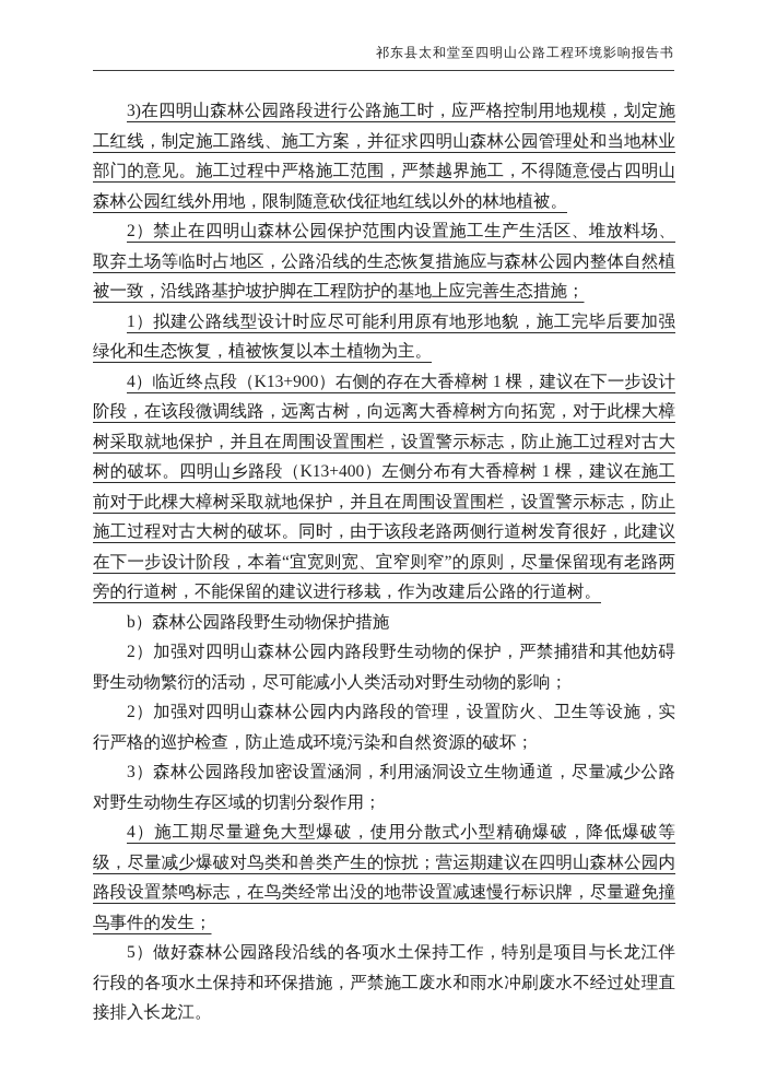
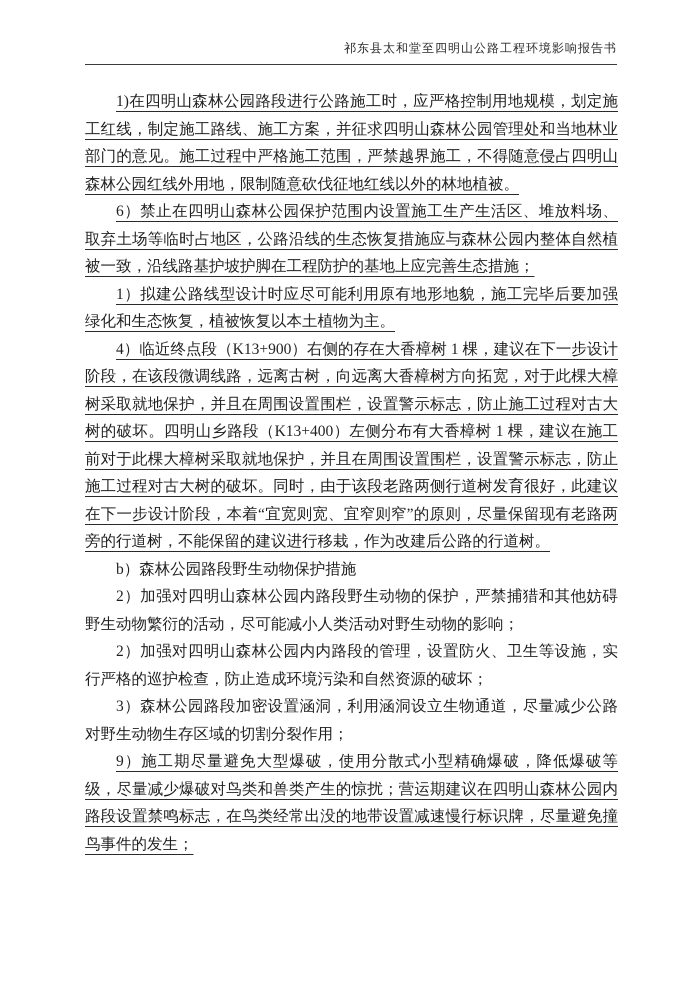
  祁东县太和堂至四明山公路工程环境影响报告书
- 3)在四明山森林公园路段进行公路施工时，应严格控制用地规模，划定施工红线，制定施工路线、施工方案，并征求四明山森林公园管理处和当地林业部门的意见。施工过程中严格施工范围，严禁越界施工，不得随意侵占四明山森林公园红线外用地，限制随意砍伐征地红线以外的林地植被。
+ 1)在四明山森林公园路段进行公路施工时，应严格控制用地规模，划定施工红线，制定施工路线、施工方案，并征求四明山森林公园管理处和当地林业部门的意见。施工过程中严格施工范围，严禁越界施工，不得随意侵占四明山森林公园红线外用地，限制随意砍伐征地红线以外的林地植被。
- 2）禁止在四明山森林公园保护范围内设置施工生产生活区、堆放料场、取弃土场等临时占地区，公路沿线的生态恢复措施应与森林公园内整体自然植被一致，沿线路基护坡护脚在工程防护的基地上应完善生态措施；
+ 6）禁止在四明山森林公园保护范围内设置施工生产生活区、堆放料场、取弃土场等临时占地区，公路沿线的生态恢复措施应与森林公园内整体自然植被一致，沿线路基护坡护脚在工程防护的基地上应完善生态措施；
  1）拟建公路线型设计时应尽可能利用原有地形地貌，施工完毕后要加强绿化和生态恢复，植被恢复以本土植物为主。
  4）临近终点段（K13+900）右侧的存在大香樟树 1 棵，建议在下一步设计阶段，在该段微调线路，远离古树，向远离大香樟树方向拓宽，对于此棵大樟树采取就地保护，并且在周围设置围栏，设置警示标志，防止施工过程对古大树的破坏。四明山乡路段（K13+400）左侧分布有大香樟树 1 棵，建议在施工前对于此棵大樟树采取就地保护，并且在周围设置围栏，设置警示标志，防止施工过程对古大树的破坏。同时，由于该段老路两侧行道树发育很好，此建议在下一步设计阶段，本着“宜宽则宽、宜窄则窄”的原则，尽量保留现有老路两旁的行道树，不能保留的建议进行移栽，作为改建后公路的行道树。
  b）森林公园路段野生动物保护措施
  2）加强对四明山森林公园内路段野生动物的保护，严禁捕猎和其他妨碍野生动物繁衍的活动，尽可能减小人类活动对野生动物的影响；
  2）加强对四明山森林公园内内路段的管理，设置防火、卫生等设施，实行严格的巡护检查，防止造成环境污染和自然资源的破坏；
  3）森林公园路段加密设置涵洞，利用涵洞设立生物通道，尽量减少公路对野生动物生存区域的切割分裂作用；
- 4）施工期尽量避免大型爆破，使用分散式小型精确爆破，降低爆破等级，尽量减少爆破对鸟类和兽类产生的惊扰；营运期建议在四明山森林公园内路段设置禁鸣标志，在鸟类经常出没的地带设置减速慢行标识牌，尽量避免撞鸟事件的发生；
+ 9）施工期尽量避免大型爆破，使用分散式小型精确爆破，降低爆破等级，尽量减少爆破对鸟类和兽类产生的惊扰；营运期建议在四明山森林公园内路段设置禁鸣标志，在鸟类经常出没的地带设置减速慢行标识牌，尽量避免撞鸟事件的发生；
- 5）做好森林公园路段沿线的各项水土保持工作，特别是项目与长龙江伴行段的各项水土保持和环保措施，严禁施工废水和雨水冲刷废水不经过处理直接排入长龙江。
